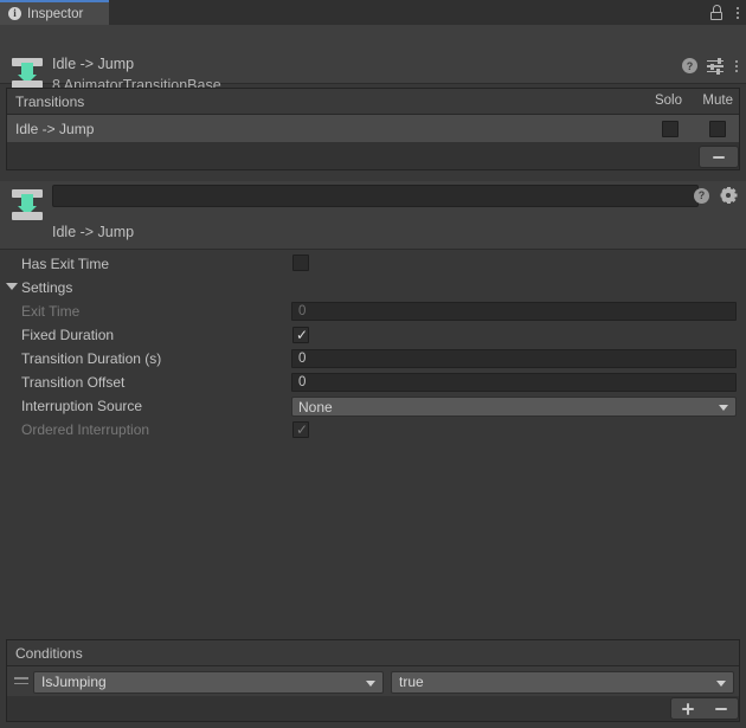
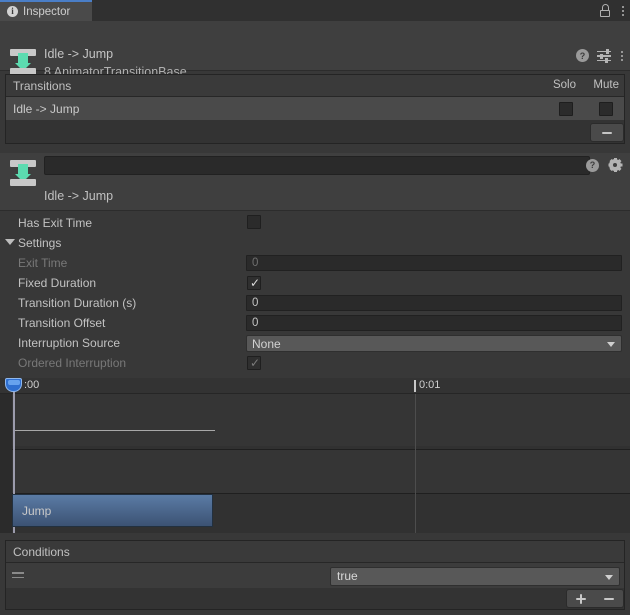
  i
  Inspector
  Idle -> Jump
  8 AnimatorTransitionBase
  ?
  Transitions
  Solo
  Mute
  Idle -> Jump
  ?
  Idle -> Jump
  Has Exit Time
  Settings
  Exit Time
  0
  Fixed Duration
  ✓
  Transition Duration (s)
  0
  Transition Offset
  0
  Interruption Source
  None
  Ordered Interruption
  ✓
+ :00
+ 0:01
+ Jump
  Conditions
- IsJumping
  true
